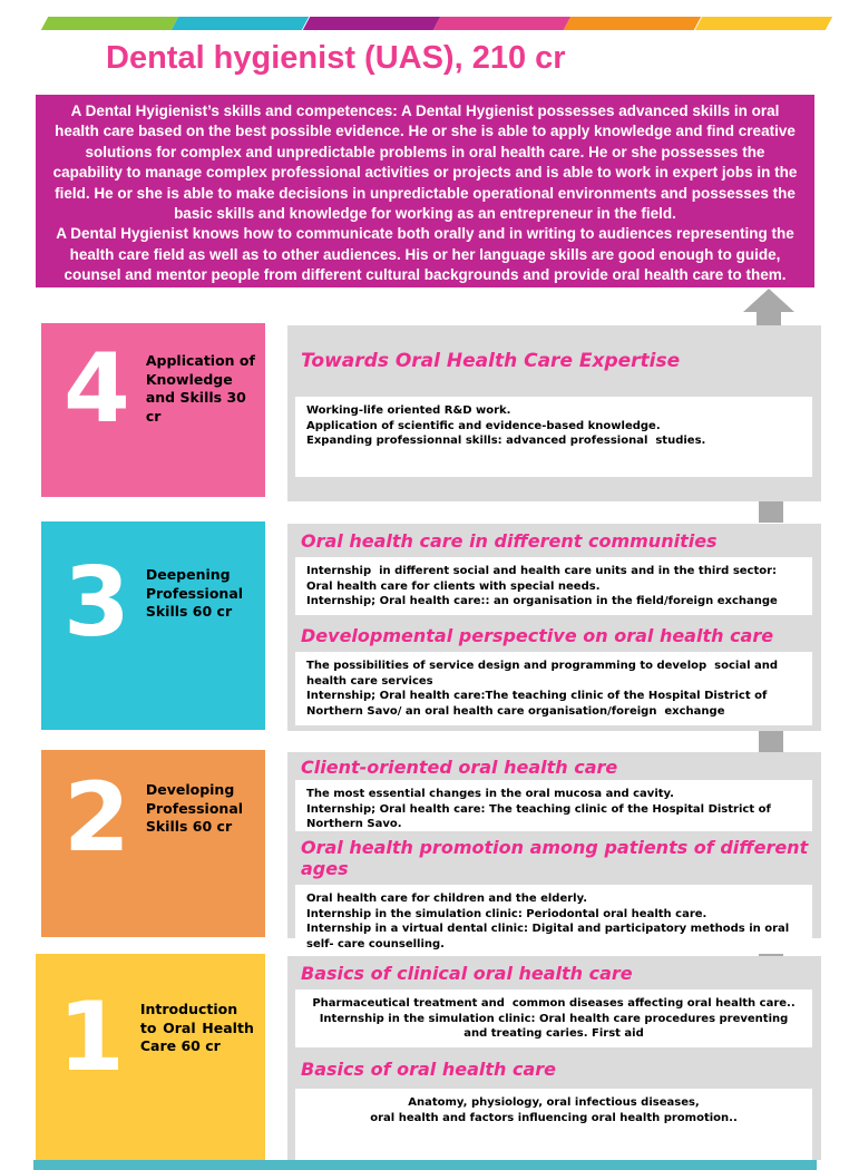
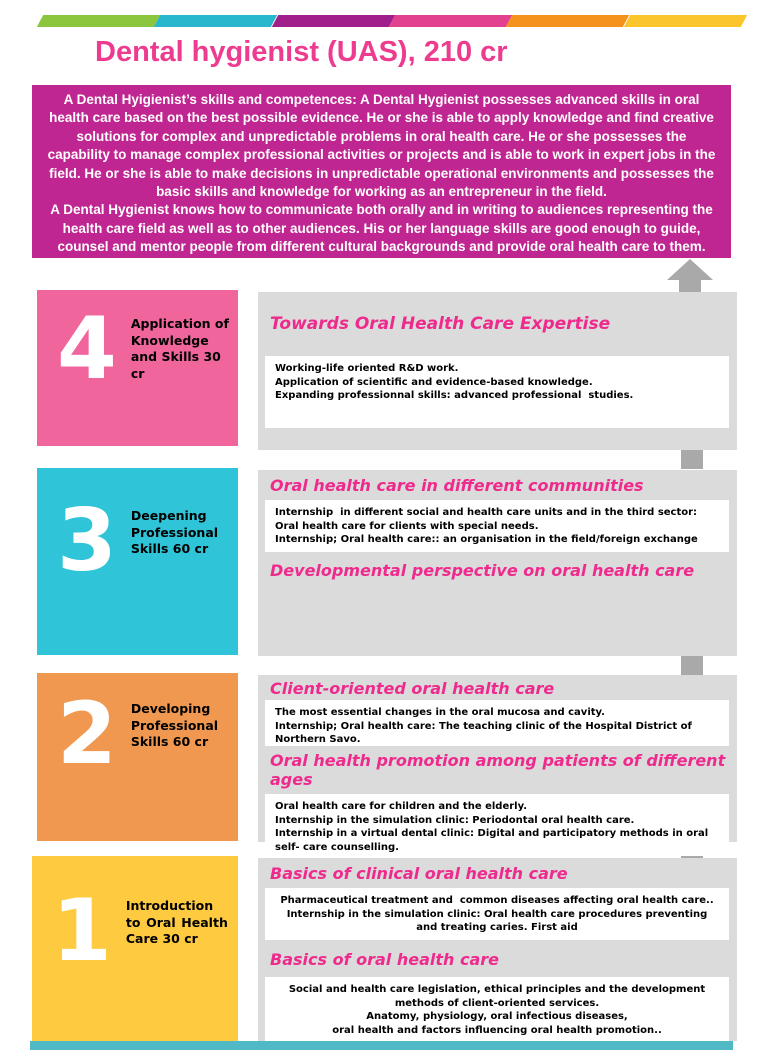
  Dental hygienist (UAS), 210 cr
  A Dental Hyigienist’s skills and competences: A Dental Hygienist possesses advanced skills in oral health care based on the best possible evidence. He or she is able to apply knowledge and find creative solutions for complex and unpredictable problems in oral health care. He or she possesses the capability to manage complex professional activities or projects and is able to work in expert jobs in the field. He or she is able to make decisions in unpredictable operational environments and possesses the basic skills and knowledge for working as an entrepreneur in the field.
  A Dental Hygienist knows how to communicate both orally and in writing to audiences representing the health care field as well as to other audiences. His or her language skills are good enough to guide, counsel and mentor people from different cultural backgrounds and provide oral health care to them.
  4
  Application of Knowledge and Skills 30 cr
  Towards Oral Health Care Expertise
  Working-life oriented R&D work.
  Application of scientific and evidence-based knowledge.
  Expanding professionnal skills: advanced professional studies.
  3
  Deepening Professional Skills 60 cr
  Oral health care in different communities
  Internship in different social and health care units and in the third sector:
  Oral health care for clients with special needs.
  Internship; Oral health care:: an organisation in the field/foreign exchange
  Developmental perspective on oral health care
- The possibilities of service design and programming to develop social and health care services
- Internship; Oral health care:The teaching clinic of the Hospital District of Northern Savo/ an oral health care organisation/foreign exchange
  2
  Developing Professional Skills 60 cr
  Client-oriented oral health care
  The most essential changes in the oral mucosa and cavity.
  Internship; Oral health care: The teaching clinic of the Hospital District of Northern Savo.
  Oral health promotion among patients of different ages
  Oral health care for children and the elderly.
  Internship in the simulation clinic: Periodontal oral health care.
  Internship in a virtual dental clinic: Digital and participatory methods in oral self- care counselling.
  1
- Introduction to Oral Health Care 60 cr
+ Introduction to Oral Health Care 30 cr
  Basics of clinical oral health care
  Pharmaceutical treatment and common diseases affecting oral health care..
  Internship in the simulation clinic: Oral health care procedures preventing and treating caries. First aid
  Basics of oral health care
+ Social and health care legislation, ethical principles and the development methods of client-oriented services.
  Anatomy, physiology, oral infectious diseases,
  oral health and factors influencing oral health promotion..
